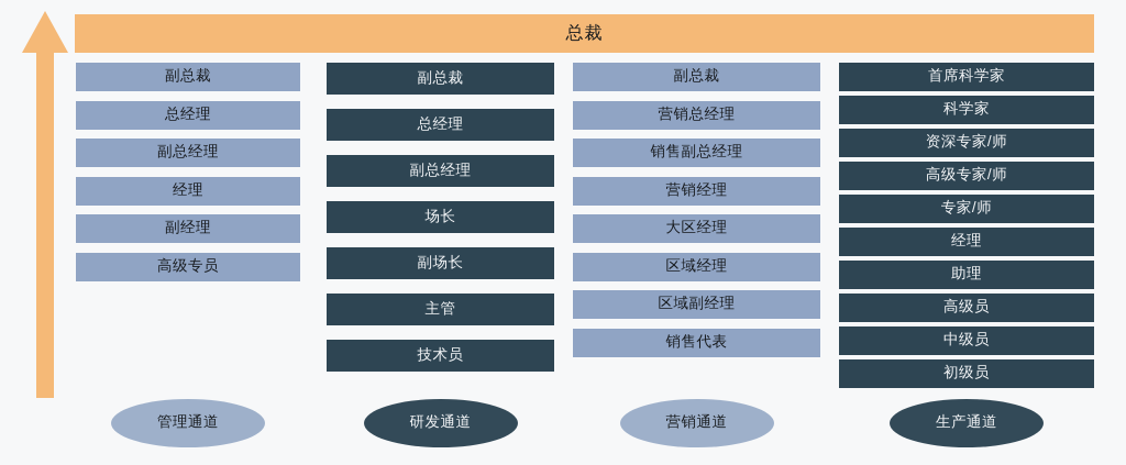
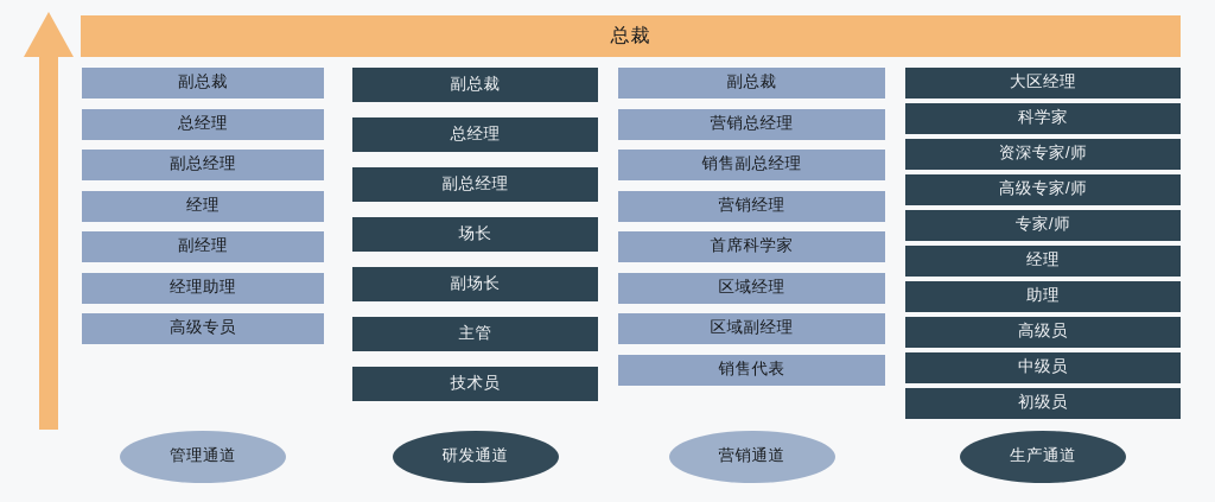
  总裁
  副总裁
  总经理
  副总经理
  经理
  副经理
+ 经理助理
  高级专员
  管理通道
  副总裁
  总经理
  副总经理
  场长
  副场长
  主管
  技术员
  研发通道
  副总裁
  营销总经理
  销售副总经理
  营销经理
- 大区经理
+ 首席科学家
  区域经理
  区域副经理
  销售代表
  营销通道
- 首席科学家
+ 大区经理
  科学家
  资深专家/师
  高级专家/师
  专家/师
  经理
  助理
  高级员
  中级员
  初级员
  生产通道
